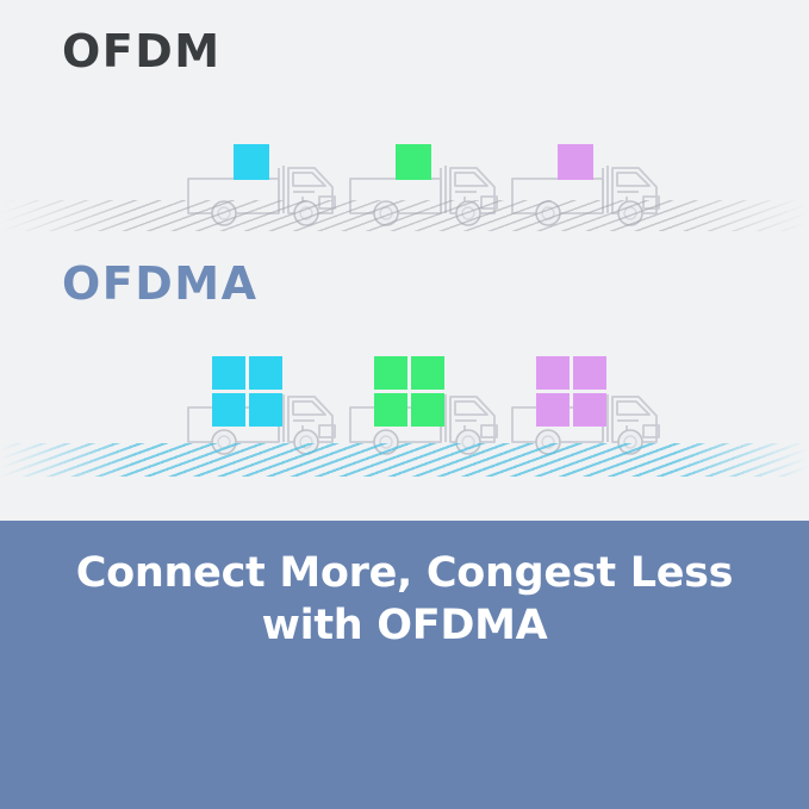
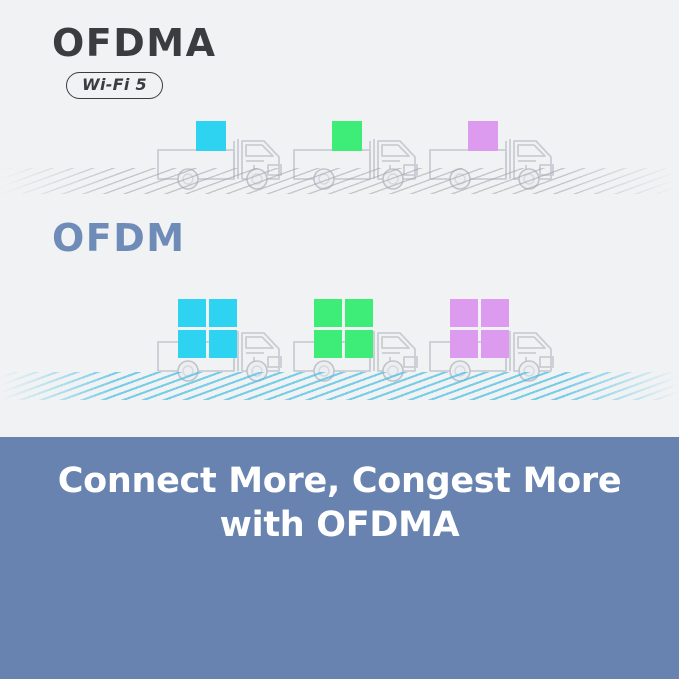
- OFDM
+ OFDMA
+ Wi-Fi 5
- OFDMA
+ OFDM
- Connect More, Congest Less with OFDMA
+ Connect More, Congest More with OFDMA
